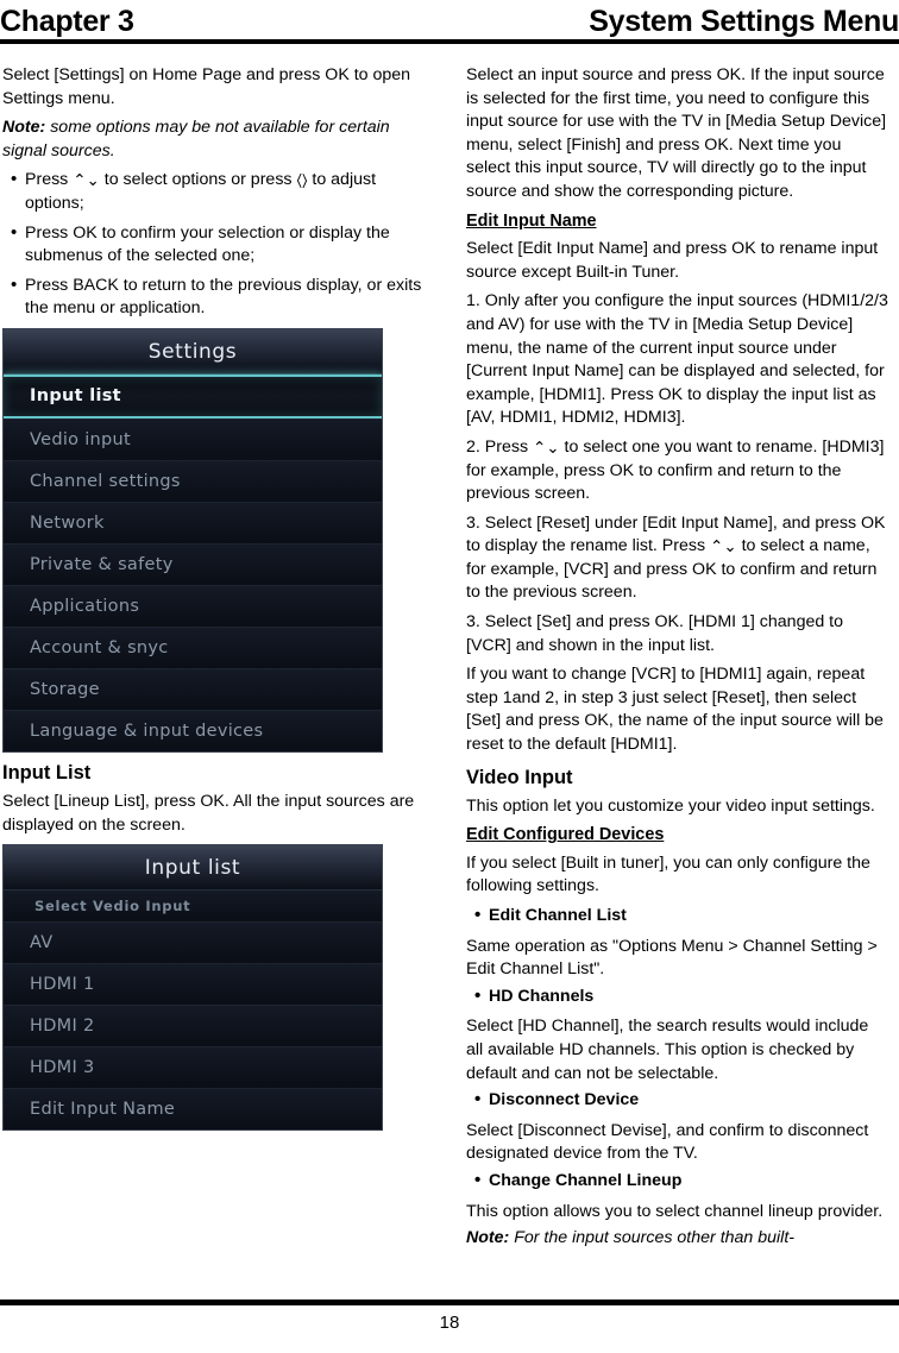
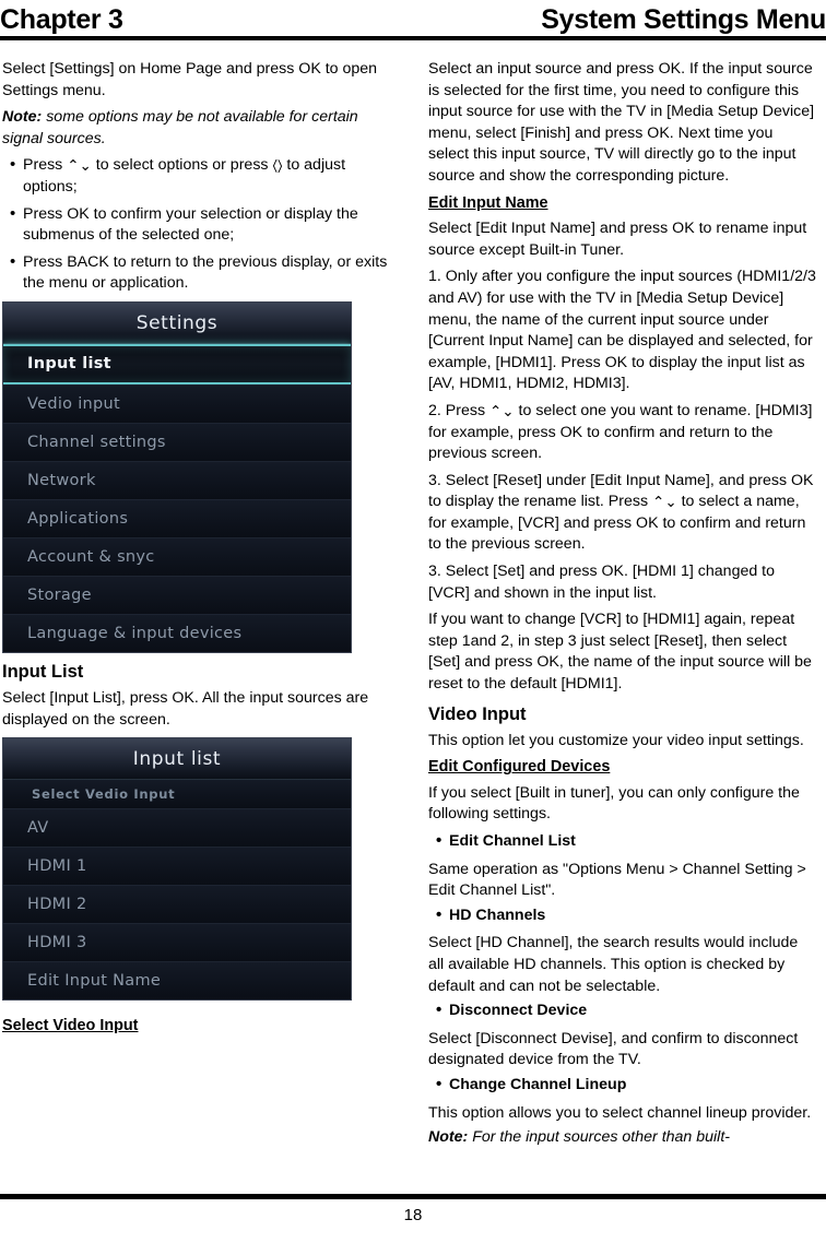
  Chapter 3
  System Settings Menu
  Select [Settings] on Home Page and press OK to open Settings menu.
  Note: some options may be not available for certain signal sources.
  Press ⌃⌄ to select options or press 〈〉 to adjust options;
  Press OK to confirm your selection or display the submenus of the selected one;
  Press BACK to return to the previous display, or exits the menu or application.
  Settings
  Input list
  Vedio input
  Channel settings
  Network
- Private & safety
  Applications
  Account & snyc
  Storage
  Language & input devices
  Input List
- Select [Lineup List], press OK. All the input sources are displayed on the screen.
+ Select [Input List], press OK. All the input sources are displayed on the screen.
  Input list
  Select Vedio Input
  AV
  HDMI 1
  HDMI 2
  HDMI 3
  Edit Input Name
+ Select Video Input
  Select an input source and press OK. If the input source is selected for the first time, you need to configure this input source for use with the TV in [Media Setup Device] menu, select [Finish] and press OK. Next time you select this input source, TV will directly go to the input source and show the corresponding picture.
  Edit Input Name
  Select [Edit Input Name] and press OK to rename input source except Built-in Tuner.
  1. Only after you configure the input sources (HDMI1/2/3 and AV) for use with the TV in [Media Setup Device] menu, the name of the current input source under [Current Input Name] can be displayed and selected, for example, [HDMI1]. Press OK to display the input list as [AV, HDMI1, HDMI2, HDMI3].
  2. Press ⌃⌄ to select one you want to rename. [HDMI3] for example, press OK to confirm and return to the previous screen.
  3. Select [Reset] under [Edit Input Name], and press OK to display the rename list. Press ⌃⌄ to select a name, for example, [VCR] and press OK to confirm and return to the previous screen.
  3. Select [Set] and press OK. [HDMI 1] changed to [VCR] and shown in the input list.
  If you want to change [VCR] to [HDMI1] again, repeat step 1and 2, in step 3 just select [Reset], then select [Set] and press OK, the name of the input source will be reset to the default [HDMI1].
  Video Input
  This option let you customize your video input settings.
  Edit Configured Devices
  If you select [Built in tuner], you can only configure the following settings.
  Edit Channel List
  Same operation as "Options Menu > Channel Setting > Edit Channel List".
  HD Channels
  Select [HD Channel], the search results would include all available HD channels. This option is checked by default and can not be selectable.
  Disconnect Device
  Select [Disconnect Devise], and confirm to disconnect designated device from the TV.
  Change Channel Lineup
  This option allows you to select channel lineup provider.
  Note: For the input sources other than built-
  18
